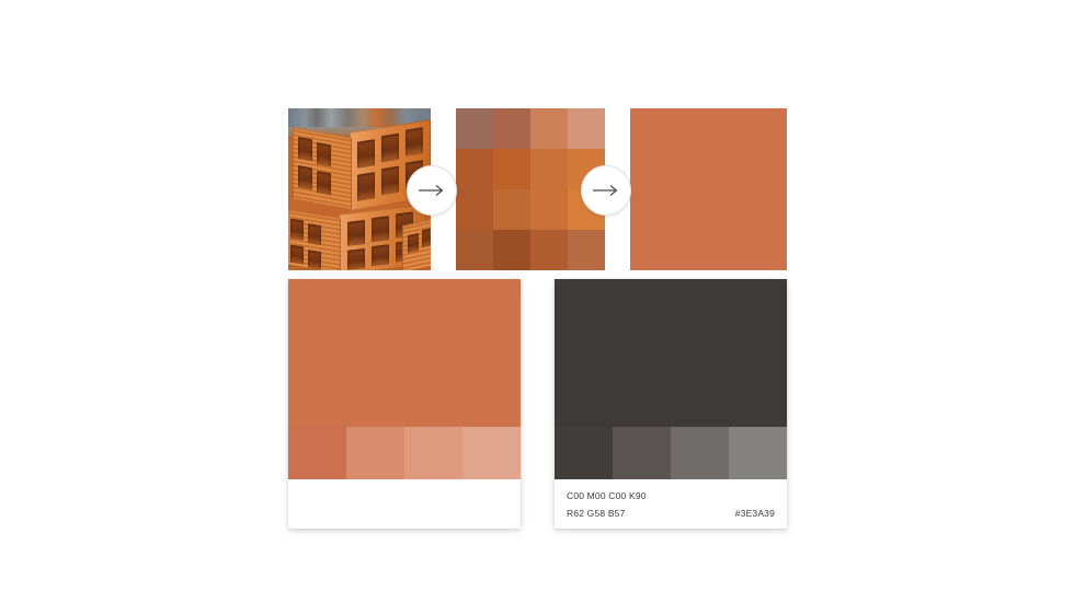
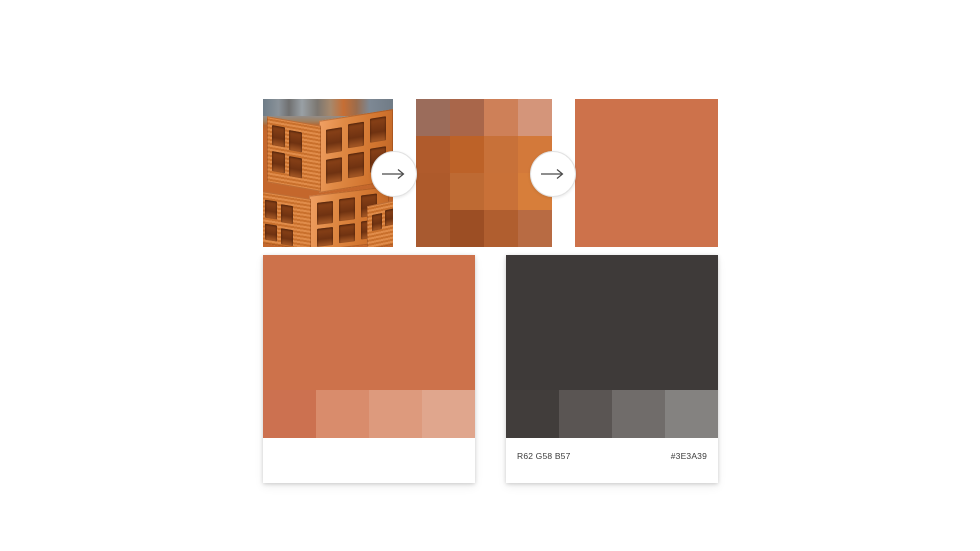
- C00 M00 C00 K90
  R62 G58 B57
  #3E3A39
